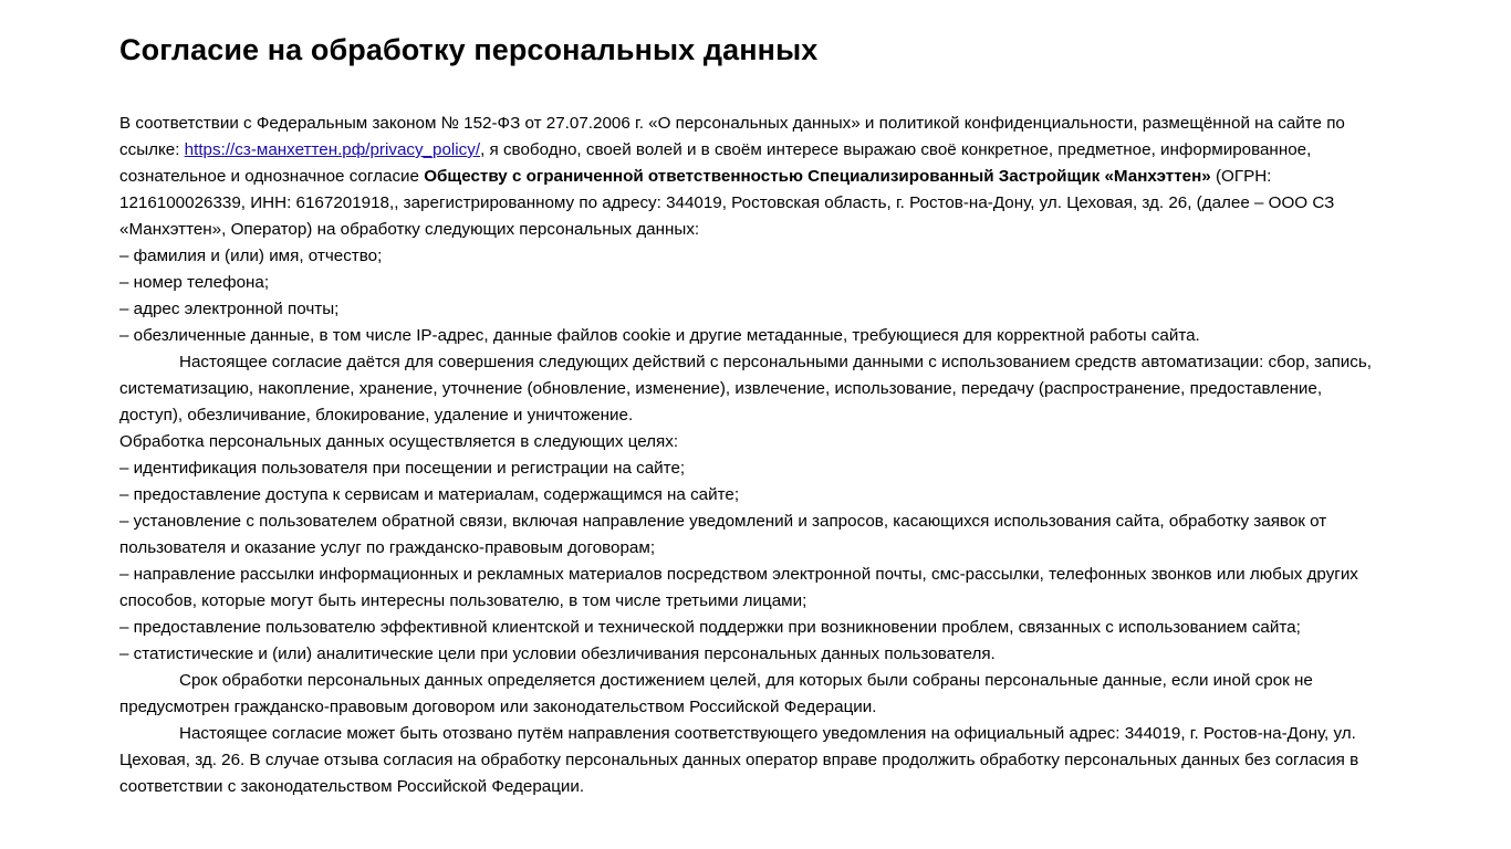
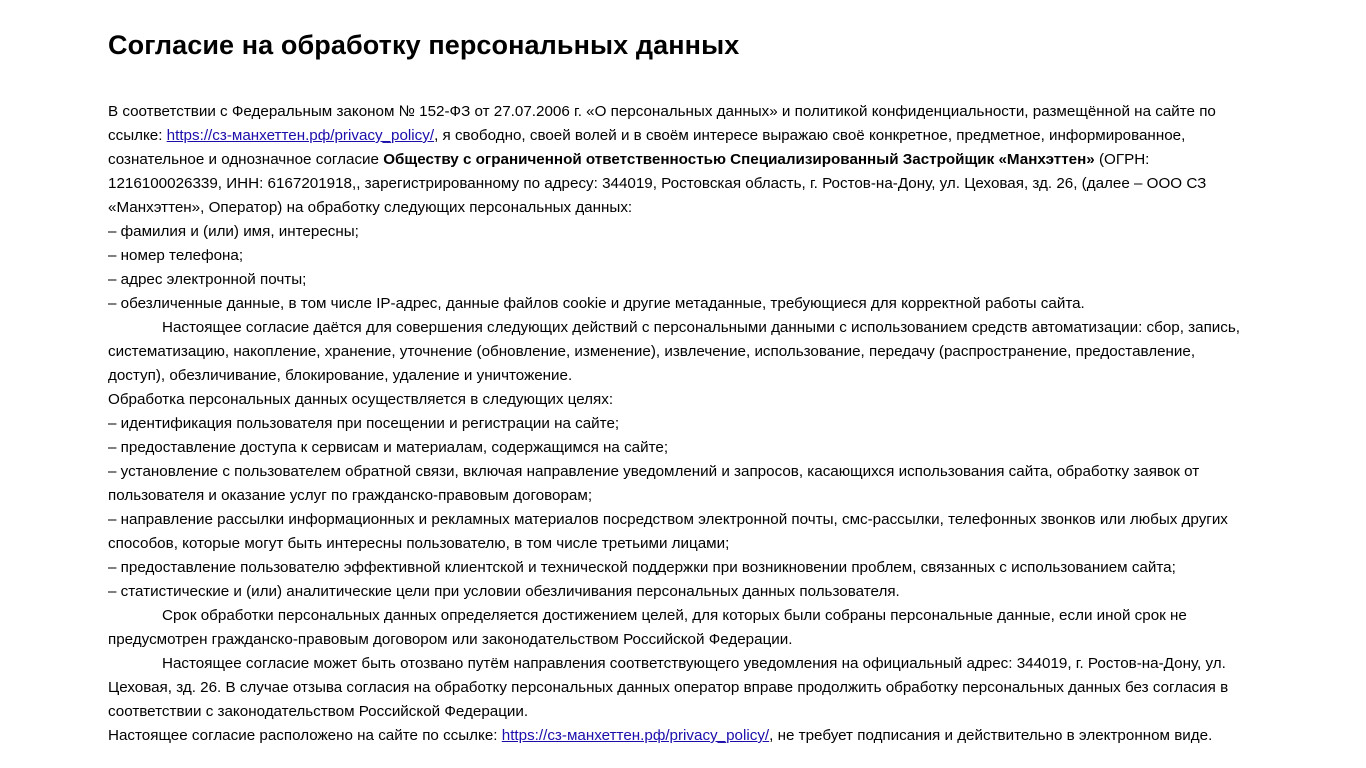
  Согласие на обработку персональных данных
  В соответствии с Федеральным законом № 152-ФЗ от 27.07.2006 г. «О персональных данных» и политикой конфиденциальности, размещённой на сайте по ссылке: https://сз-манхеттен.рф/privacy_policy/, я свободно, своей волей и в своём интересе выражаю своё конкретное, предметное, информированное, сознательное и однозначное согласие Обществу с ограниченной ответственностью Специализированный Застройщик «Манхэттен» (ОГРН: 1216100026339, ИНН: 6167201918,, зарегистрированному по адресу: 344019, Ростовская область, г. Ростов-на-Дону, ул. Цеховая, зд. 26, (далее – ООО СЗ «Манхэттен», Оператор) на обработку следующих персональных данных:
- – фамилия и (или) имя, отчество;
+ – фамилия и (или) имя, интересны;
  – номер телефона;
  – адрес электронной почты;
  – обезличенные данные, в том числе IP-адрес, данные файлов cookie и другие метаданные, требующиеся для корректной работы сайта.
  Настоящее согласие даётся для совершения следующих действий с персональными данными с использованием средств автоматизации: сбор, запись, систематизацию, накопление, хранение, уточнение (обновление, изменение), извлечение, использование, передачу (распространение, предоставление, доступ), обезличивание, блокирование, удаление и уничтожение.
  Обработка персональных данных осуществляется в следующих целях:
  – идентификация пользователя при посещении и регистрации на сайте;
  – предоставление доступа к сервисам и материалам, содержащимся на сайте;
  – установление с пользователем обратной связи, включая направление уведомлений и запросов, касающихся использования сайта, обработку заявок от пользователя и оказание услуг по гражданско-правовым договорам;
  – направление рассылки информационных и рекламных материалов посредством электронной почты, смс-рассылки, телефонных звонков или любых других способов, которые могут быть интересны пользователю, в том числе третьими лицами;
  – предоставление пользователю эффективной клиентской и технической поддержки при возникновении проблем, связанных с использованием сайта;
  – статистические и (или) аналитические цели при условии обезличивания персональных данных пользователя.
  Срок обработки персональных данных определяется достижением целей, для которых были собраны персональные данные, если иной срок не предусмотрен гражданско-правовым договором или законодательством Российской Федерации.
  Настоящее согласие может быть отозвано путём направления соответствующего уведомления на официальный адрес: 344019, г. Ростов-на-Дону, ул. Цеховая, зд. 26. В случае отзыва согласия на обработку персональных данных оператор вправе продолжить обработку персональных данных без согласия в соответствии с законодательством Российской Федерации.
+ Настоящее согласие расположено на сайте по ссылке: https://сз-манхеттен.рф/privacy_policy/, не требует подписания и действительно в электронном виде.
